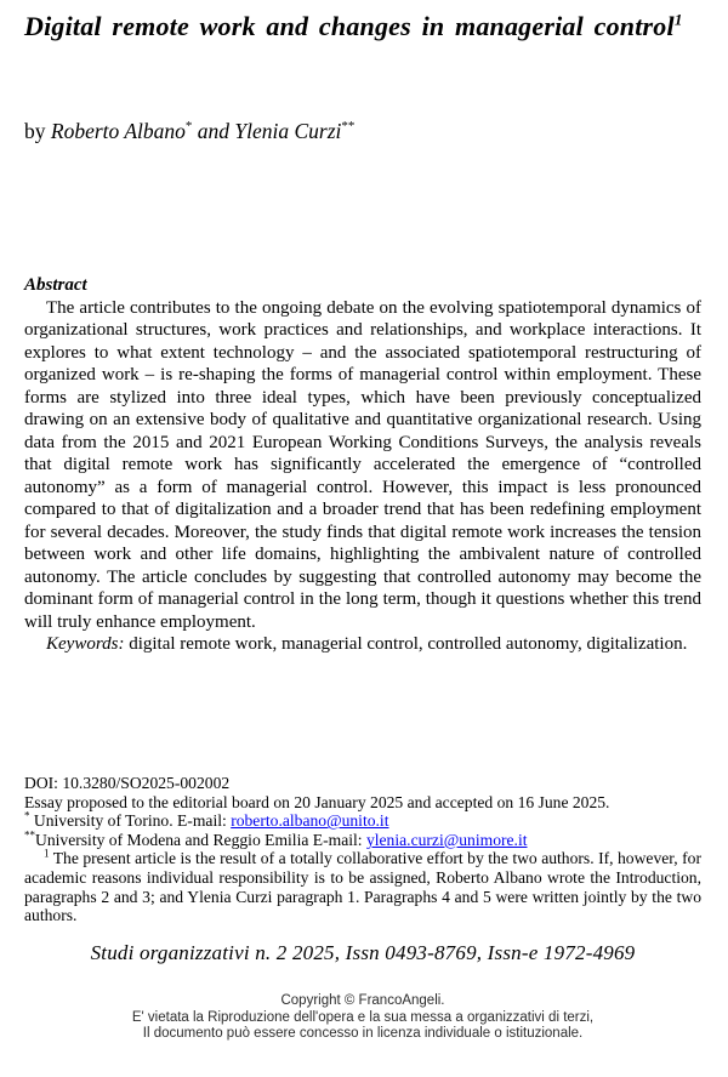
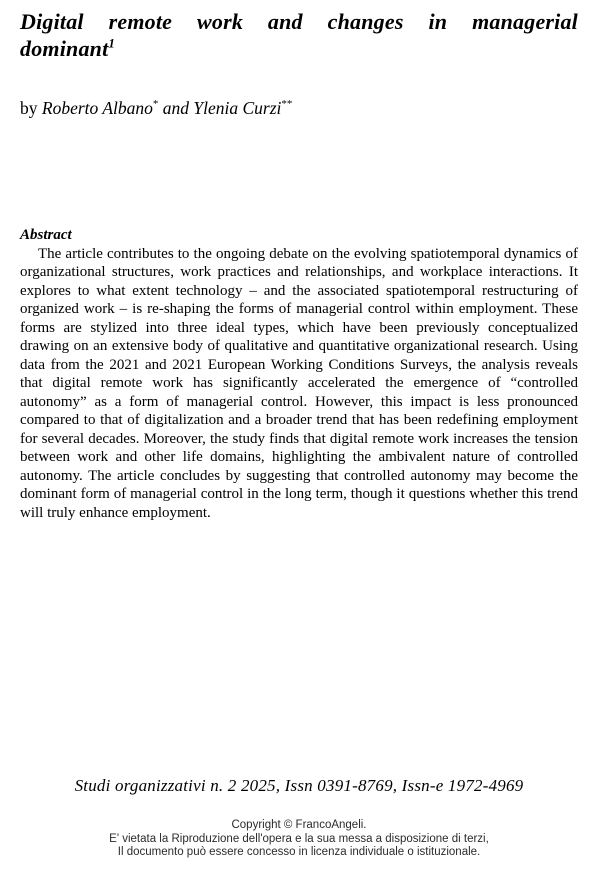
- Digital remote work and changes in managerial control1
+ Digital remote work and changes in managerial dominant1
  by Roberto Albano* and Ylenia Curzi**
  Abstract
- The article contributes to the ongoing debate on the evolving spatiotemporal dynamics of organizational structures, work practices and relationships, and workplace interactions. It explores to what extent technology – and the associated spatiotemporal restructuring of organized work – is re-shaping the forms of managerial control within employment. These forms are stylized into three ideal types, which have been previously conceptualized drawing on an extensive body of qualitative and quantitative organizational research. Using data from the 2015 and 2021 European Working Conditions Surveys, the analysis reveals that digital remote work has significantly accelerated the emergence of “controlled autonomy” as a form of managerial control. However, this impact is less pronounced compared to that of digitalization and a broader trend that has been redefining employment for several decades. Moreover, the study finds that digital remote work increases the tension between work and other life domains, highlighting the ambivalent nature of controlled autonomy. The article concludes by suggesting that controlled autonomy may become the dominant form of managerial control in the long term, though it questions whether this trend will truly enhance employment.
+ The article contributes to the ongoing debate on the evolving spatiotemporal dynamics of organizational structures, work practices and relationships, and workplace interactions. It explores to what extent technology – and the associated spatiotemporal restructuring of organized work – is re-shaping the forms of managerial control within employment. These forms are stylized into three ideal types, which have been previously conceptualized drawing on an extensive body of qualitative and quantitative organizational research. Using data from the 2021 and 2021 European Working Conditions Surveys, the analysis reveals that digital remote work has significantly accelerated the emergence of “controlled autonomy” as a form of managerial control. However, this impact is less pronounced compared to that of digitalization and a broader trend that has been redefining employment for several decades. Moreover, the study finds that digital remote work increases the tension between work and other life domains, highlighting the ambivalent nature of controlled autonomy. The article concludes by suggesting that controlled autonomy may become the dominant form of managerial control in the long term, though it questions whether this trend will truly enhance employment.
- Keywords: digital remote work, managerial control, controlled autonomy, digitalization.
- DOI: 10.3280/SO2025-002002
- Essay proposed to the editorial board on 20 January 2025 and accepted on 16 June 2025.
- * University of Torino. E-mail: roberto.albano@unito.it
- **University of Modena and Reggio Emilia E-mail: ylenia.curzi@unimore.it
- 1 The present article is the result of a totally collaborative effort by the two authors. If, however, for academic reasons individual responsibility is to be assigned, Roberto Albano wrote the Introduction, paragraphs 2 and 3; and Ylenia Curzi paragraph 1. Paragraphs 4 and 5 were written jointly by the two authors.
- Studi organizzativi n. 2 2025, Issn 0493-8769, Issn-e 1972-4969
+ Studi organizzativi n. 2 2025, Issn 0391-8769, Issn-e 1972-4969
  Copyright © FrancoAngeli.
- E' vietata la Riproduzione dell'opera e la sua messa a organizzativi di terzi,
+ E' vietata la Riproduzione dell'opera e la sua messa a disposizione di terzi,
  Il documento può essere concesso in licenza individuale o istituzionale.
